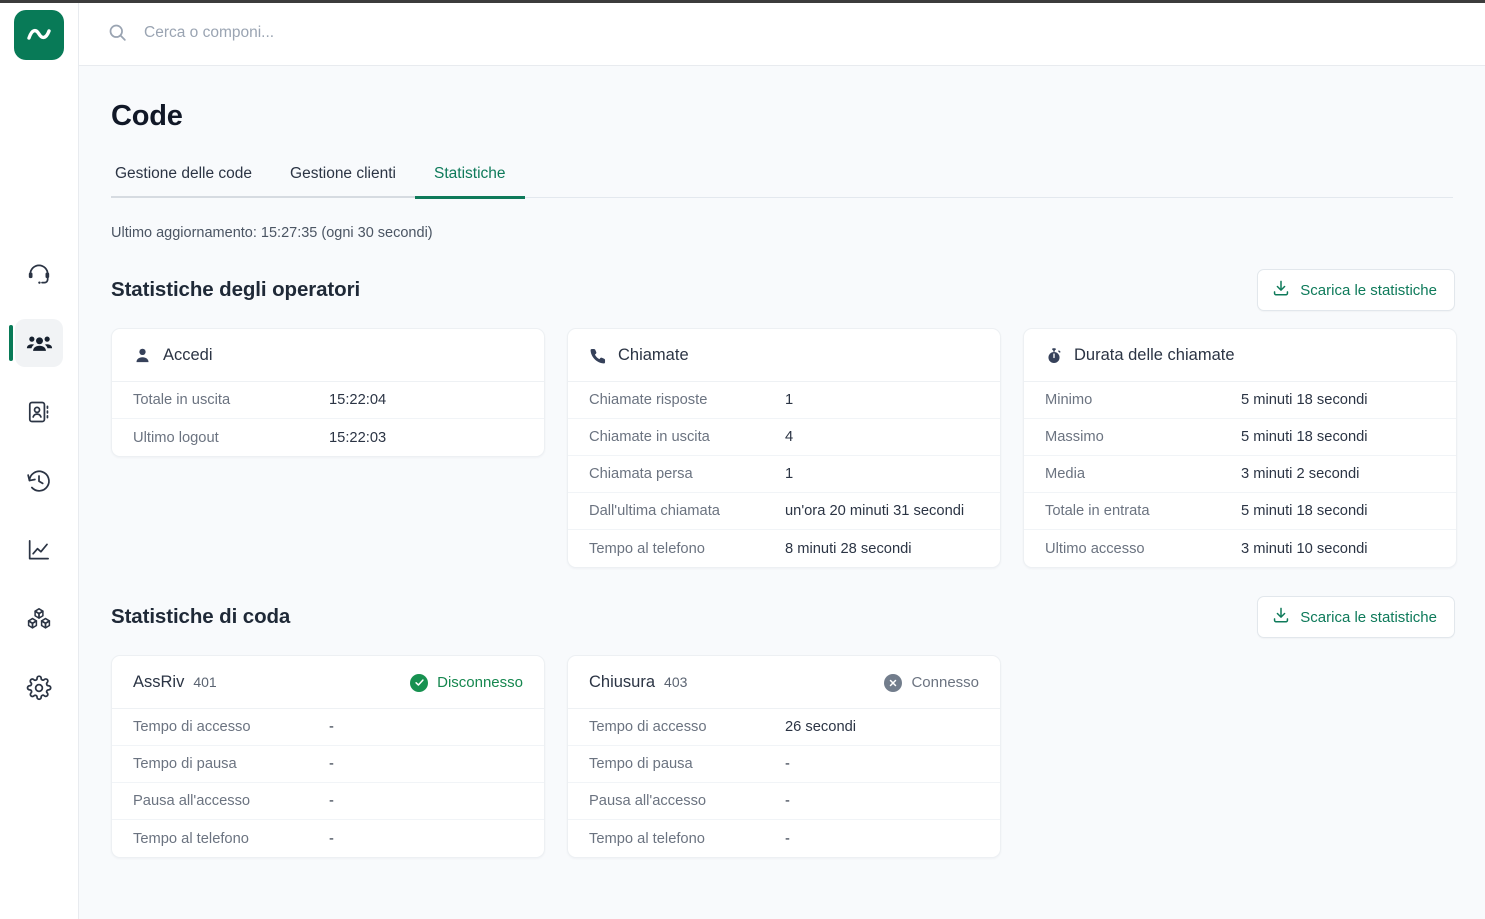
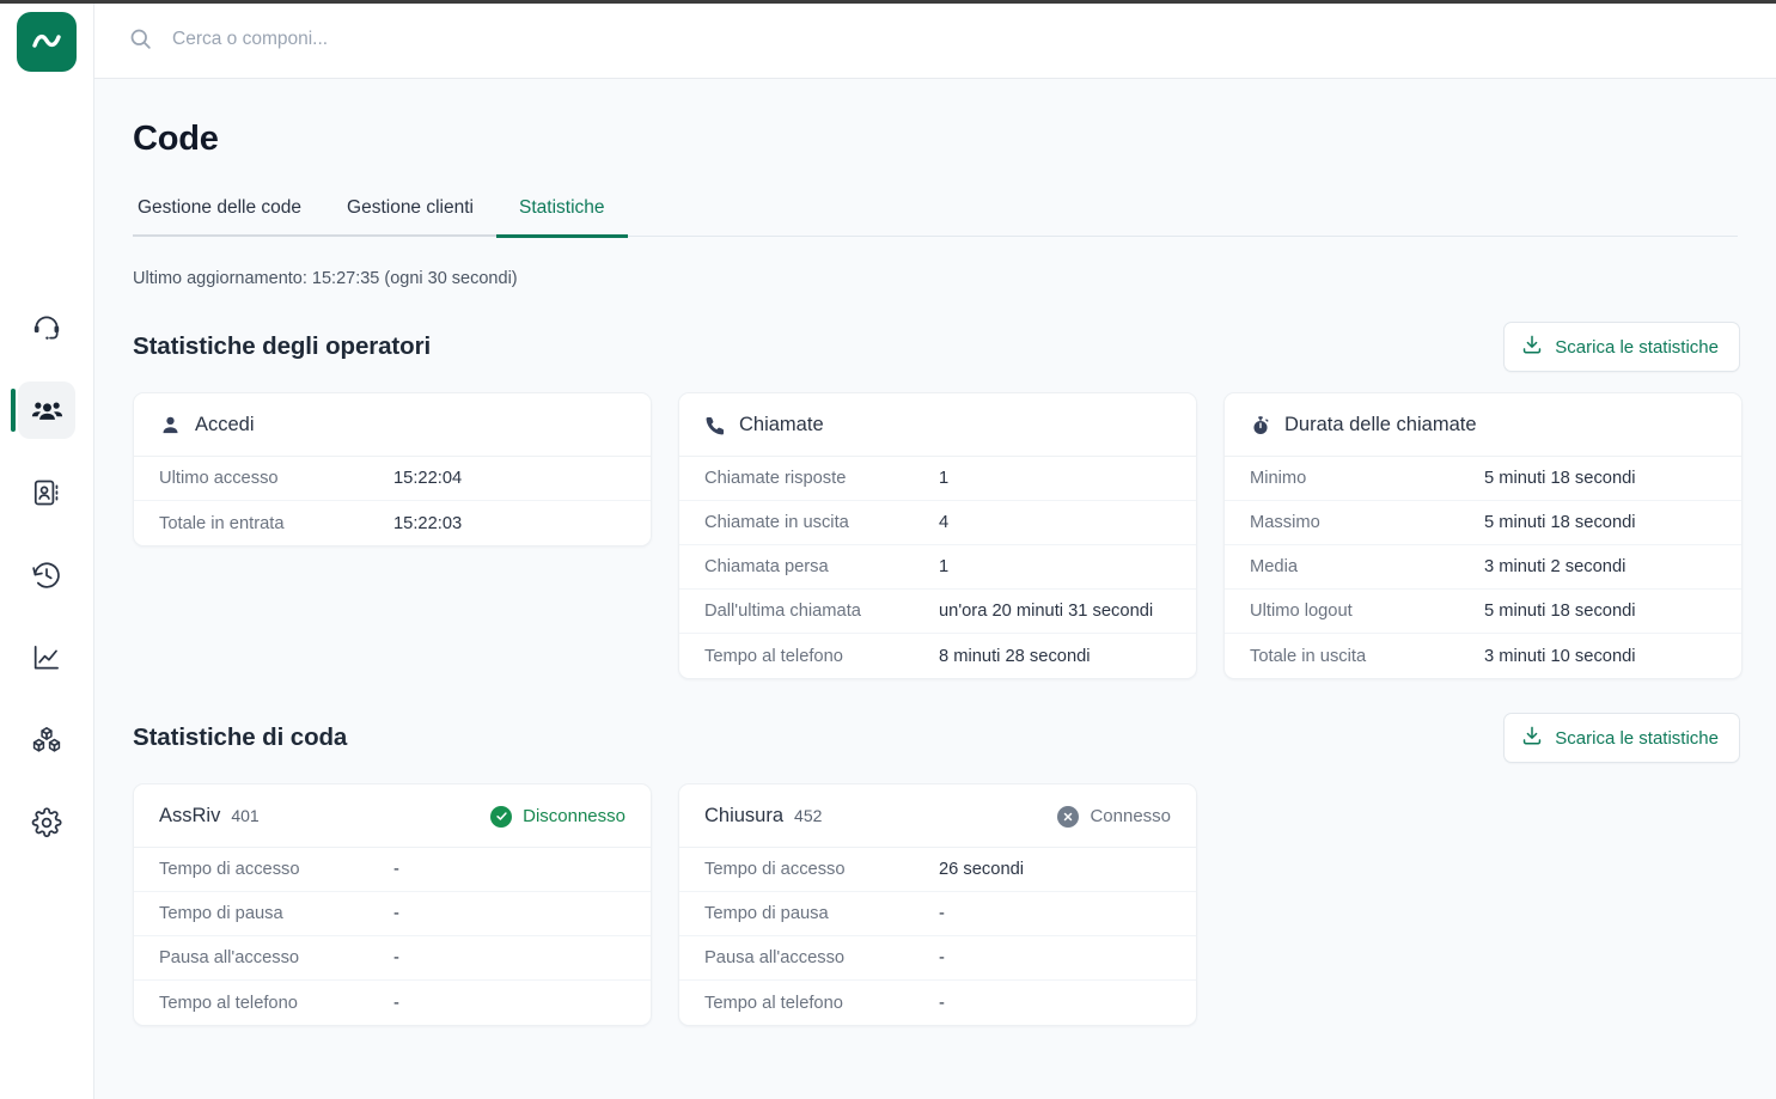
  Cerca o componi...
  Code
  Gestione delle code
  Gestione clienti
  Statistiche
  Ultimo aggiornamento: 15:27:35 (ogni 30 secondi)
  Statistiche degli operatori
  Scarica le statistiche
  Accedi
- Totale in uscita
+ Ultimo accesso
  15:22:04
- Ultimo logout
+ Totale in entrata
  15:22:03
  Chiamate
  Chiamate risposte
  1
  Chiamate in uscita
  4
  Chiamata persa
  1
  Dall'ultima chiamata
  un'ora 20 minuti 31 secondi
  Tempo al telefono
  8 minuti 28 secondi
  Durata delle chiamate
  Minimo
  5 minuti 18 secondi
  Massimo
  5 minuti 18 secondi
  Media
  3 minuti 2 secondi
- Totale in entrata
+ Ultimo logout
  5 minuti 18 secondi
- Ultimo accesso
+ Totale in uscita
  3 minuti 10 secondi
  Statistiche di coda
  Scarica le statistiche
  AssRiv
  401
  Disconnesso
  Tempo di accesso
  -
  Tempo di pausa
  -
  Pausa all'accesso
  -
  Tempo al telefono
  -
  Chiusura
- 403
+ 452
  Connesso
  Tempo di accesso
  26 secondi
  Tempo di pausa
  -
  Pausa all'accesso
  -
  Tempo al telefono
  -
